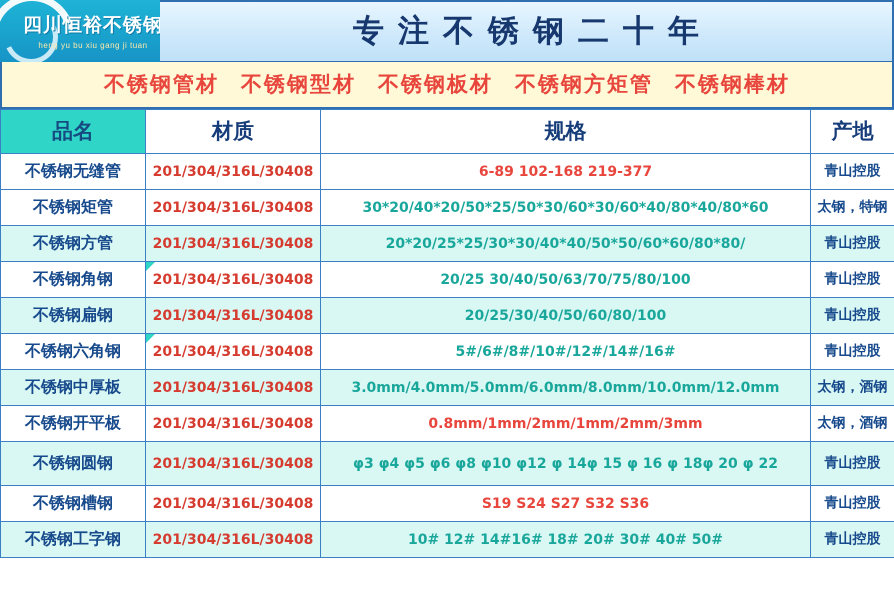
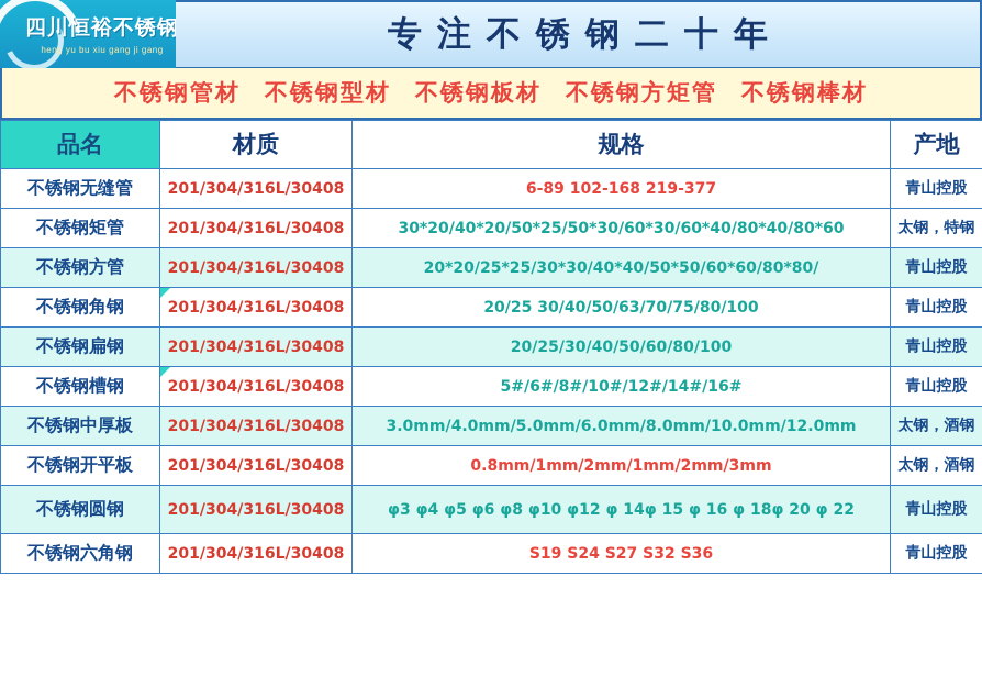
  四川恒裕不锈钢
- heng yu bu xiu gang ji tuan
+ heng yu bu xiu gang ji gang
  专注不锈钢二十年
  不锈钢管材 不锈钢型材 不锈钢板材 不锈钢方矩管 不锈钢棒材
  品名	材质	规格	产地
  不锈钢无缝管	201/304/316L/30408	6-89 102-168 219-377	青山控股
  不锈钢矩管	201/304/316L/30408	30*20/40*20/50*25/50*30/60*30/60*40/80*40/80*60	太钢，特钢
  不锈钢方管	201/304/316L/30408	20*20/25*25/30*30/40*40/50*50/60*60/80*80/	青山控股
  不锈钢角钢	201/304/316L/30408	20/25 30/40/50/63/70/75/80/100	青山控股
  不锈钢扁钢	201/304/316L/30408	20/25/30/40/50/60/80/100	青山控股
- 不锈钢六角钢	201/304/316L/30408	5#/6#/8#/10#/12#/14#/16#	青山控股
+ 不锈钢槽钢	201/304/316L/30408	5#/6#/8#/10#/12#/14#/16#	青山控股
  不锈钢中厚板	201/304/316L/30408	3.0mm/4.0mm/5.0mm/6.0mm/8.0mm/10.0mm/12.0mm	太钢，酒钢
  不锈钢开平板	201/304/316L/30408	0.8mm/1mm/2mm/1mm/2mm/3mm	太钢，酒钢
  不锈钢圆钢	201/304/316L/30408	φ3 φ4 φ5 φ6 φ8 φ10 φ12 φ 14φ 15 φ 16 φ 18φ 20 φ 22	青山控股
- 不锈钢槽钢	201/304/316L/30408	S19 S24 S27 S32 S36	青山控股
+ 不锈钢六角钢	201/304/316L/30408	S19 S24 S27 S32 S36	青山控股
- 不锈钢工字钢	201/304/316L/30408	10# 12# 14#16# 18# 20# 30# 40# 50#	青山控股
